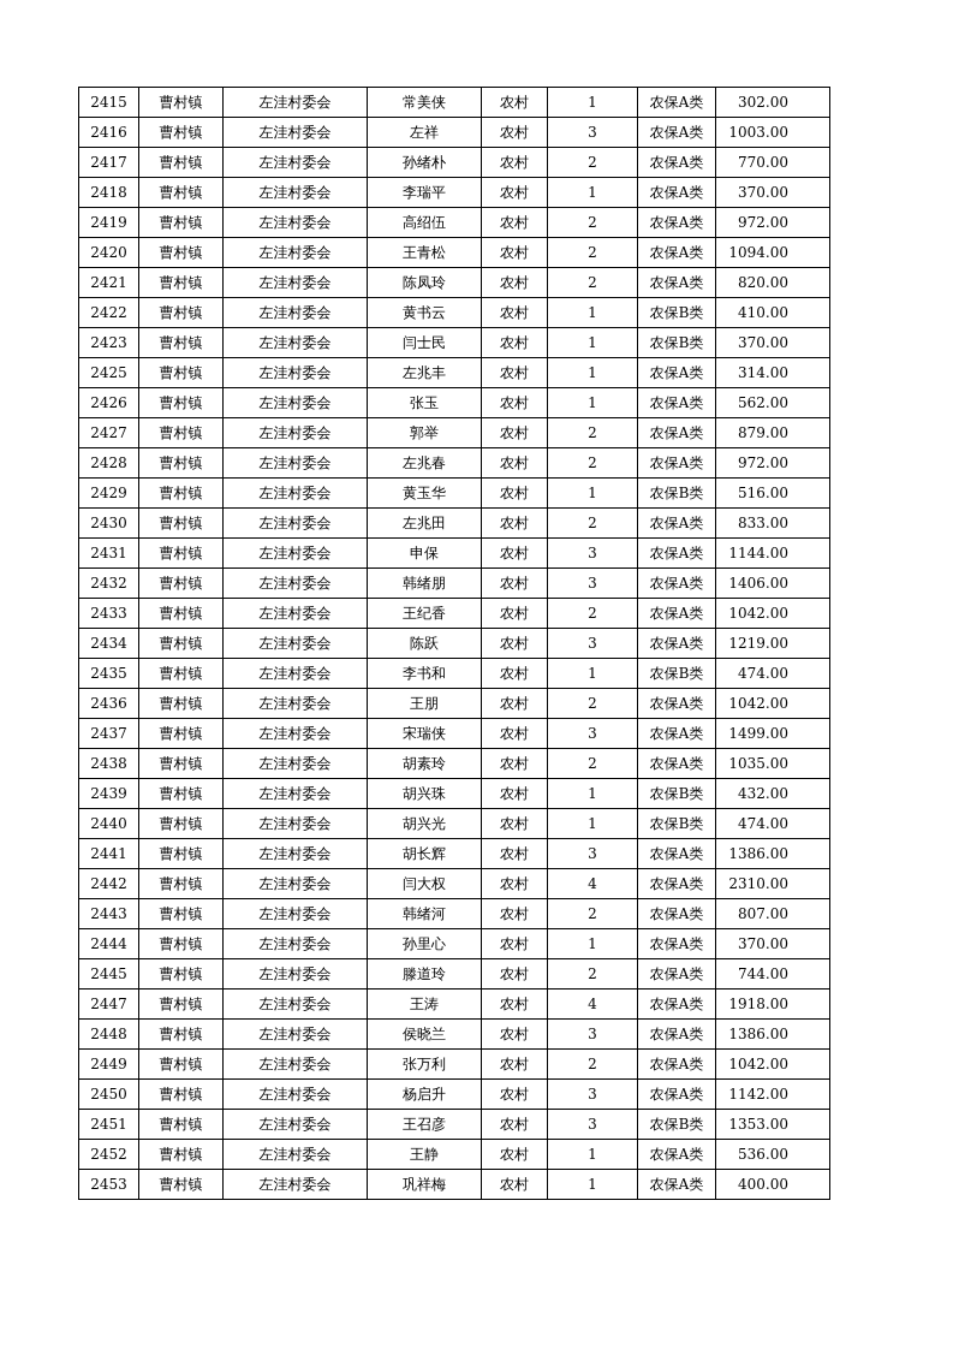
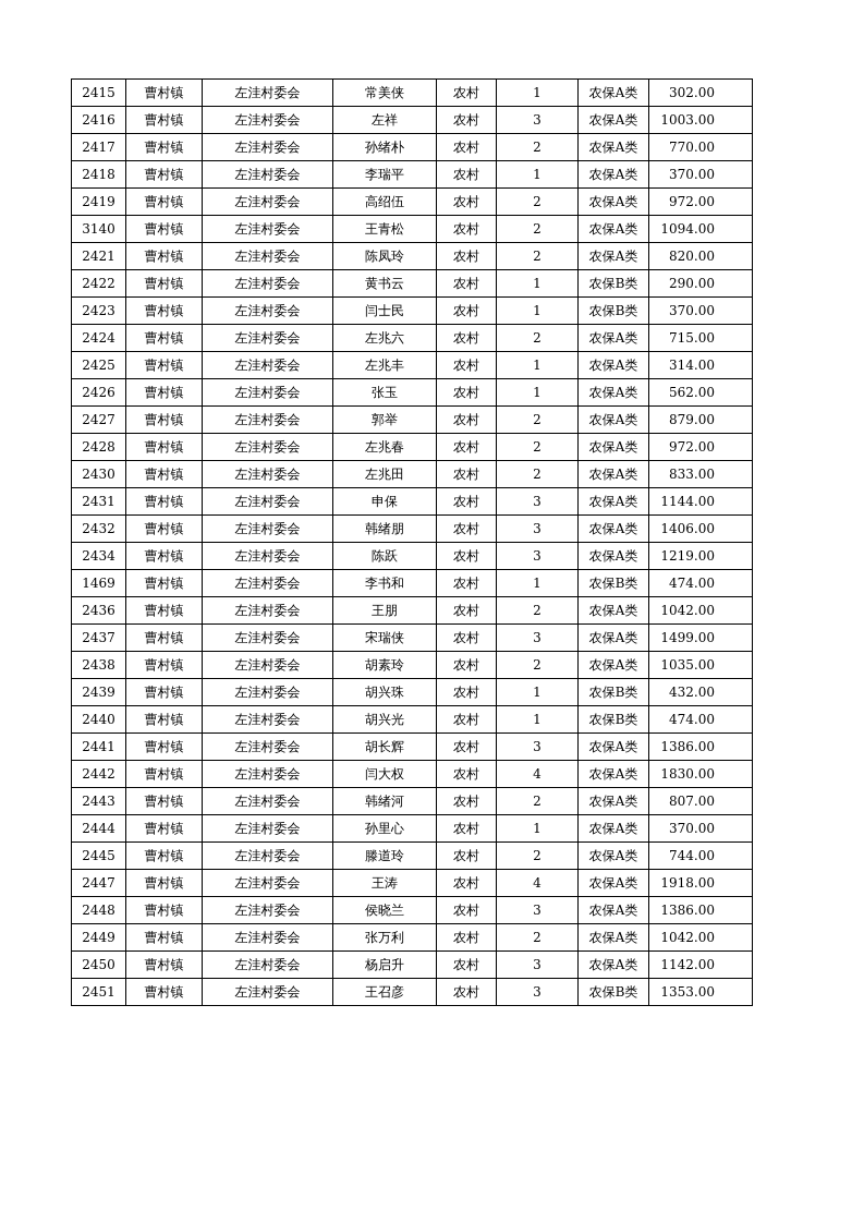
  2415	曹村镇	左洼村委会	常美侠	农村	1	农保A类	302.00
  2416	曹村镇	左洼村委会	左祥	农村	3	农保A类	1003.00
  2417	曹村镇	左洼村委会	孙绪朴	农村	2	农保A类	770.00
  2418	曹村镇	左洼村委会	李瑞平	农村	1	农保A类	370.00
  2419	曹村镇	左洼村委会	高绍伍	农村	2	农保A类	972.00
- 2420	曹村镇	左洼村委会	王青松	农村	2	农保A类	1094.00
+ 3140	曹村镇	左洼村委会	王青松	农村	2	农保A类	1094.00
  2421	曹村镇	左洼村委会	陈凤玲	农村	2	农保A类	820.00
- 2422	曹村镇	左洼村委会	黄书云	农村	1	农保B类	410.00
+ 2422	曹村镇	左洼村委会	黄书云	农村	1	农保B类	290.00
  2423	曹村镇	左洼村委会	闫士民	农村	1	农保B类	370.00
+ 2424	曹村镇	左洼村委会	左兆六	农村	2	农保A类	715.00
  2425	曹村镇	左洼村委会	左兆丰	农村	1	农保A类	314.00
  2426	曹村镇	左洼村委会	张玉	农村	1	农保A类	562.00
  2427	曹村镇	左洼村委会	郭举	农村	2	农保A类	879.00
  2428	曹村镇	左洼村委会	左兆春	农村	2	农保A类	972.00
- 2429	曹村镇	左洼村委会	黄玉华	农村	1	农保B类	516.00
  2430	曹村镇	左洼村委会	左兆田	农村	2	农保A类	833.00
  2431	曹村镇	左洼村委会	申保	农村	3	农保A类	1144.00
  2432	曹村镇	左洼村委会	韩绪朋	农村	3	农保A类	1406.00
- 2433	曹村镇	左洼村委会	王纪香	农村	2	农保A类	1042.00
  2434	曹村镇	左洼村委会	陈跃	农村	3	农保A类	1219.00
- 2435	曹村镇	左洼村委会	李书和	农村	1	农保B类	474.00
+ 1469	曹村镇	左洼村委会	李书和	农村	1	农保B类	474.00
  2436	曹村镇	左洼村委会	王朋	农村	2	农保A类	1042.00
  2437	曹村镇	左洼村委会	宋瑞侠	农村	3	农保A类	1499.00
  2438	曹村镇	左洼村委会	胡素玲	农村	2	农保A类	1035.00
  2439	曹村镇	左洼村委会	胡兴珠	农村	1	农保B类	432.00
  2440	曹村镇	左洼村委会	胡兴光	农村	1	农保B类	474.00
  2441	曹村镇	左洼村委会	胡长辉	农村	3	农保A类	1386.00
- 2442	曹村镇	左洼村委会	闫大权	农村	4	农保A类	2310.00
+ 2442	曹村镇	左洼村委会	闫大权	农村	4	农保A类	1830.00
  2443	曹村镇	左洼村委会	韩绪河	农村	2	农保A类	807.00
  2444	曹村镇	左洼村委会	孙里心	农村	1	农保A类	370.00
  2445	曹村镇	左洼村委会	滕道玲	农村	2	农保A类	744.00
  2447	曹村镇	左洼村委会	王涛	农村	4	农保A类	1918.00
  2448	曹村镇	左洼村委会	侯晓兰	农村	3	农保A类	1386.00
  2449	曹村镇	左洼村委会	张万利	农村	2	农保A类	1042.00
  2450	曹村镇	左洼村委会	杨启升	农村	3	农保A类	1142.00
  2451	曹村镇	左洼村委会	王召彦	农村	3	农保B类	1353.00
- 2452	曹村镇	左洼村委会	王静	农村	1	农保A类	536.00
- 2453	曹村镇	左洼村委会	巩祥梅	农村	1	农保A类	400.00
